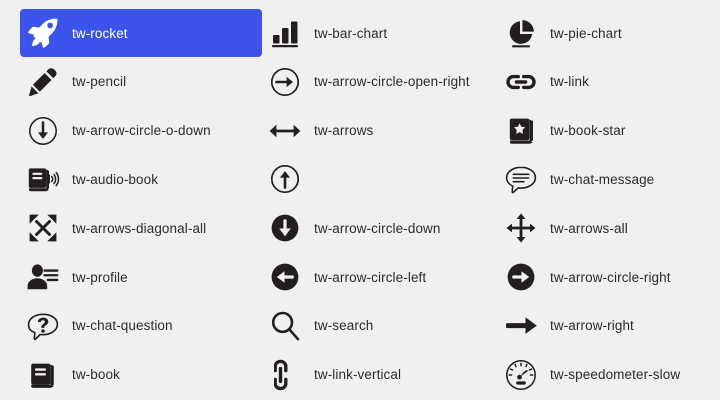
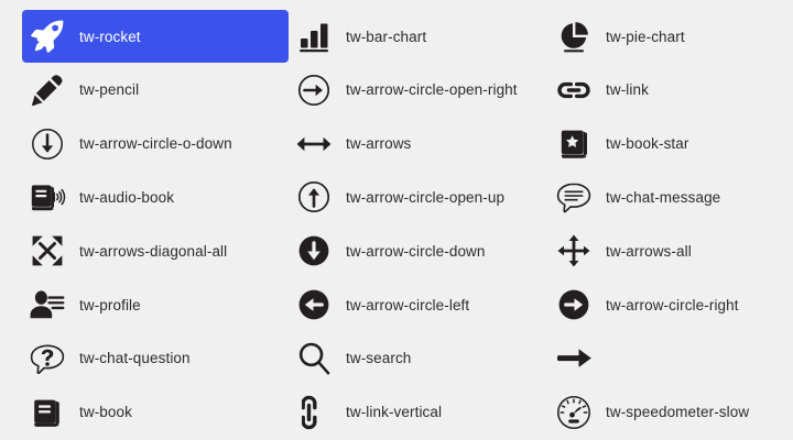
  tw-rocket
  tw-bar-chart
  tw-pie-chart
  tw-pencil
  tw-arrow-circle-open-right
  tw-link
  tw-arrow-circle-o-down
  tw-arrows
  tw-book-star
  tw-audio-book
+ tw-arrow-circle-open-up
  tw-chat-message
  tw-arrows-diagonal-all
  tw-arrow-circle-down
  tw-arrows-all
  tw-profile
  tw-arrow-circle-left
  tw-arrow-circle-right
  tw-chat-question
  tw-search
- tw-arrow-right
  tw-book
  tw-link-vertical
  tw-speedometer-slow
